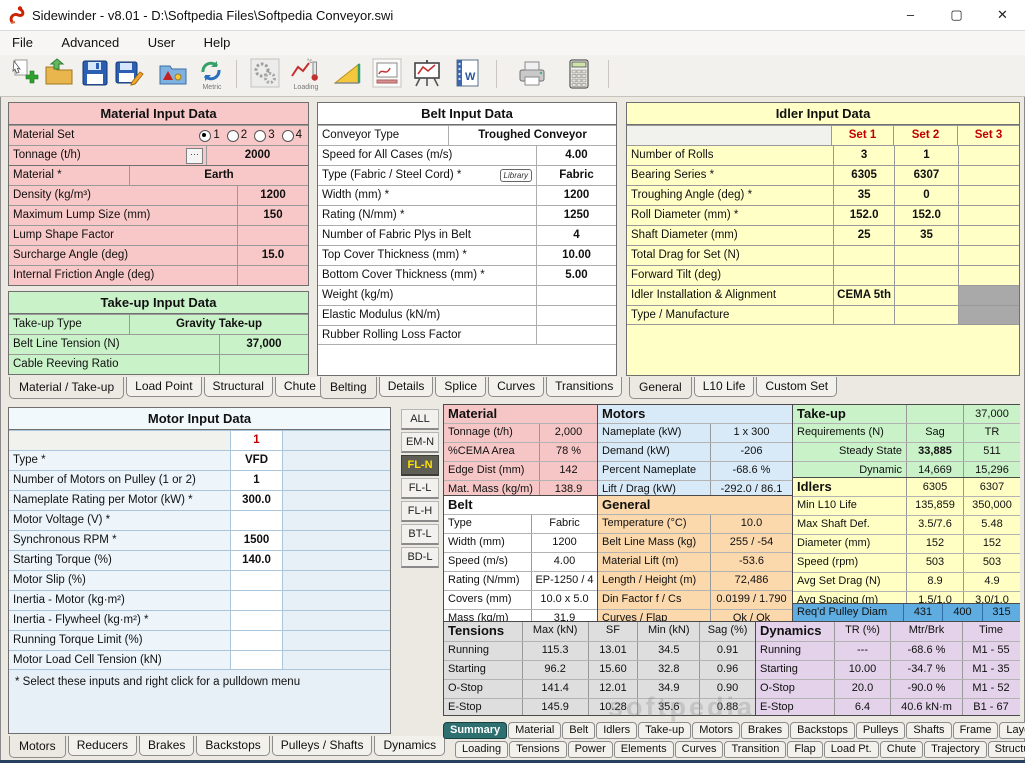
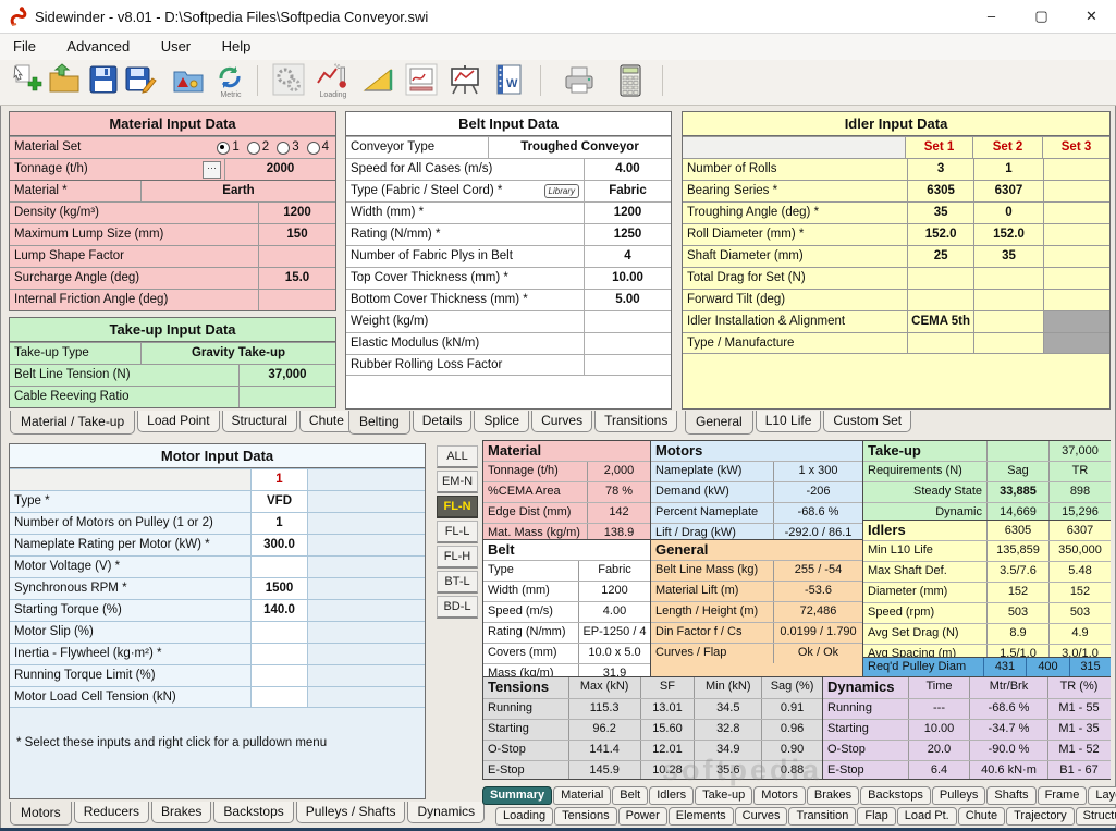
  Sidewinder - v8.01 - D:\Softpedia Files\Softpedia Conveyor.swi
  –
  ▢
  ✕
  File Advanced User Help
  W
  Material Input Data
  Material Set
  1
  2
  3
  4
  Tonnage (t/h)
  ···
  2000
  Material *
  Earth
  Density (kg/m³)
  1200
  Maximum Lump Size (mm)
  150
  Lump Shape Factor
  Surcharge Angle (deg)
  15.0
  Internal Friction Angle (deg)
  Take-up Input Data
  Take-up Type
  Gravity Take-up
  Belt Line Tension (N)
  37,000
  Cable Reeving Ratio
  Material / Take-up Load Point Structural Chute
  Belt Input Data
  Conveyor Type
  Troughed Conveyor
  Speed for All Cases (m/s)
  4.00
  Type (Fabric / Steel Cord) *
  Library
  Fabric
  Width (mm) *
  1200
  Rating (N/mm) *
  1250
  Number of Fabric Plys in Belt
  4
  Top Cover Thickness (mm) *
  10.00
  Bottom Cover Thickness (mm) *
  5.00
  Weight (kg/m)
  Elastic Modulus (kN/m)
  Rubber Rolling Loss Factor
  Belting Details Splice Curves Transitions
  Idler Input Data
  Set 1
  Set 2
  Set 3
  Number of Rolls
  3
  1
  Bearing Series *
  6305
  6307
  Troughing Angle (deg) *
  35
  0
  Roll Diameter (mm) *
  152.0
  152.0
  Shaft Diameter (mm)
  25
  35
  Total Drag for Set (N)
  Forward Tilt (deg)
  Idler Installation & Alignment
  CEMA 5th
  Type / Manufacture
  General L10 Life Custom Set
  Motor Input Data
  1
  Type *
  VFD
  Number of Motors on Pulley (1 or 2)
  1
  Nameplate Rating per Motor (kW) *
  300.0
  Motor Voltage (V) *
  Synchronous RPM *
  1500
  Starting Torque (%)
  140.0
  Motor Slip (%)
- Inertia - Motor (kg·m²)
  Inertia - Flywheel (kg·m²) *
  Running Torque Limit (%)
  Motor Load Cell Tension (kN)
  * Select these inputs and right click for a pulldown menu
  Motors Reducers Brakes Backstops Pulleys / Shafts Dynamics
  ALL
  EM-N
  FL-N
  FL-L
  FL-H
  BT-L
  BD-L
  Material
  Tonnage (t/h)
  2,000
  %CEMA Area
  78 %
  Edge Dist (mm)
  142
  Mat. Mass (kg/m)
  138.9
  Belt
  Type
  Fabric
  Width (mm)
  1200
  Speed (m/s)
  4.00
  Rating (N/mm)
  EP-1250 / 4
  Covers (mm)
  10.0 x 5.0
  Mass (kg/m)
  31.9
  Motors
  Nameplate (kW)
  1 x 300
  Demand (kW)
  -206
  Percent Nameplate
  -68.6 %
  Lift / Drag (kW)
  -292.0 / 86.1
  General
- Temperature (°C)
- 10.0
  Belt Line Mass (kg)
  255 / -54
  Material Lift (m)
  -53.6
  Length / Height (m)
  72,486
  Din Factor f / Cs
  0.0199 / 1.790
  Curves / Flap
  Ok / Ok
  Take-up
  37,000
  Requirements (N)
  Sag
  TR
  Steady State
  33,885
- 511
+ 898
  Dynamic
  14,669
  15,296
  Idlers
  6305
  6307
  Min L10 Life
  135,859
  350,000
  Max Shaft Def.
  3.5/7.6
  5.48
  Diameter (mm)
  152
  152
  Speed (rpm)
  503
  503
  Avg Set Drag (N)
  8.9
  4.9
  Avg Spacing (m)
  1.5/1.0
  3.0/1.0
  Req'd Pulley Diam
  431
  400
  315
  Tensions
  Max (kN)
  SF
  Min (kN)
  Sag (%)
  Running
  115.3
  13.01
  34.5
  0.91
  Starting
  96.2
  15.60
  32.8
  0.96
  O-Stop
  141.4
  12.01
  34.9
  0.90
  E-Stop
  145.9
  10.28
  35.6
  0.88
  Dynamics
- TR (%)
+ Time
  Mtr/Brk
- Time
+ TR (%)
  Running
  ---
  -68.6 %
  M1 - 55
  Starting
  10.00
  -34.7 %
  M1 - 35
  O-Stop
  20.0
  -90.0 %
  M1 - 52
  E-Stop
  6.4
  40.6 kN·m
  B1 - 67
  Summary Material Belt Idlers Take-up Motors Brakes Backstops Pulleys Shafts Frame Lay
  Loading Tensions Power Elements Curves Transition Flap Load Pt. Chute Trajectory Struct
  softpedia
